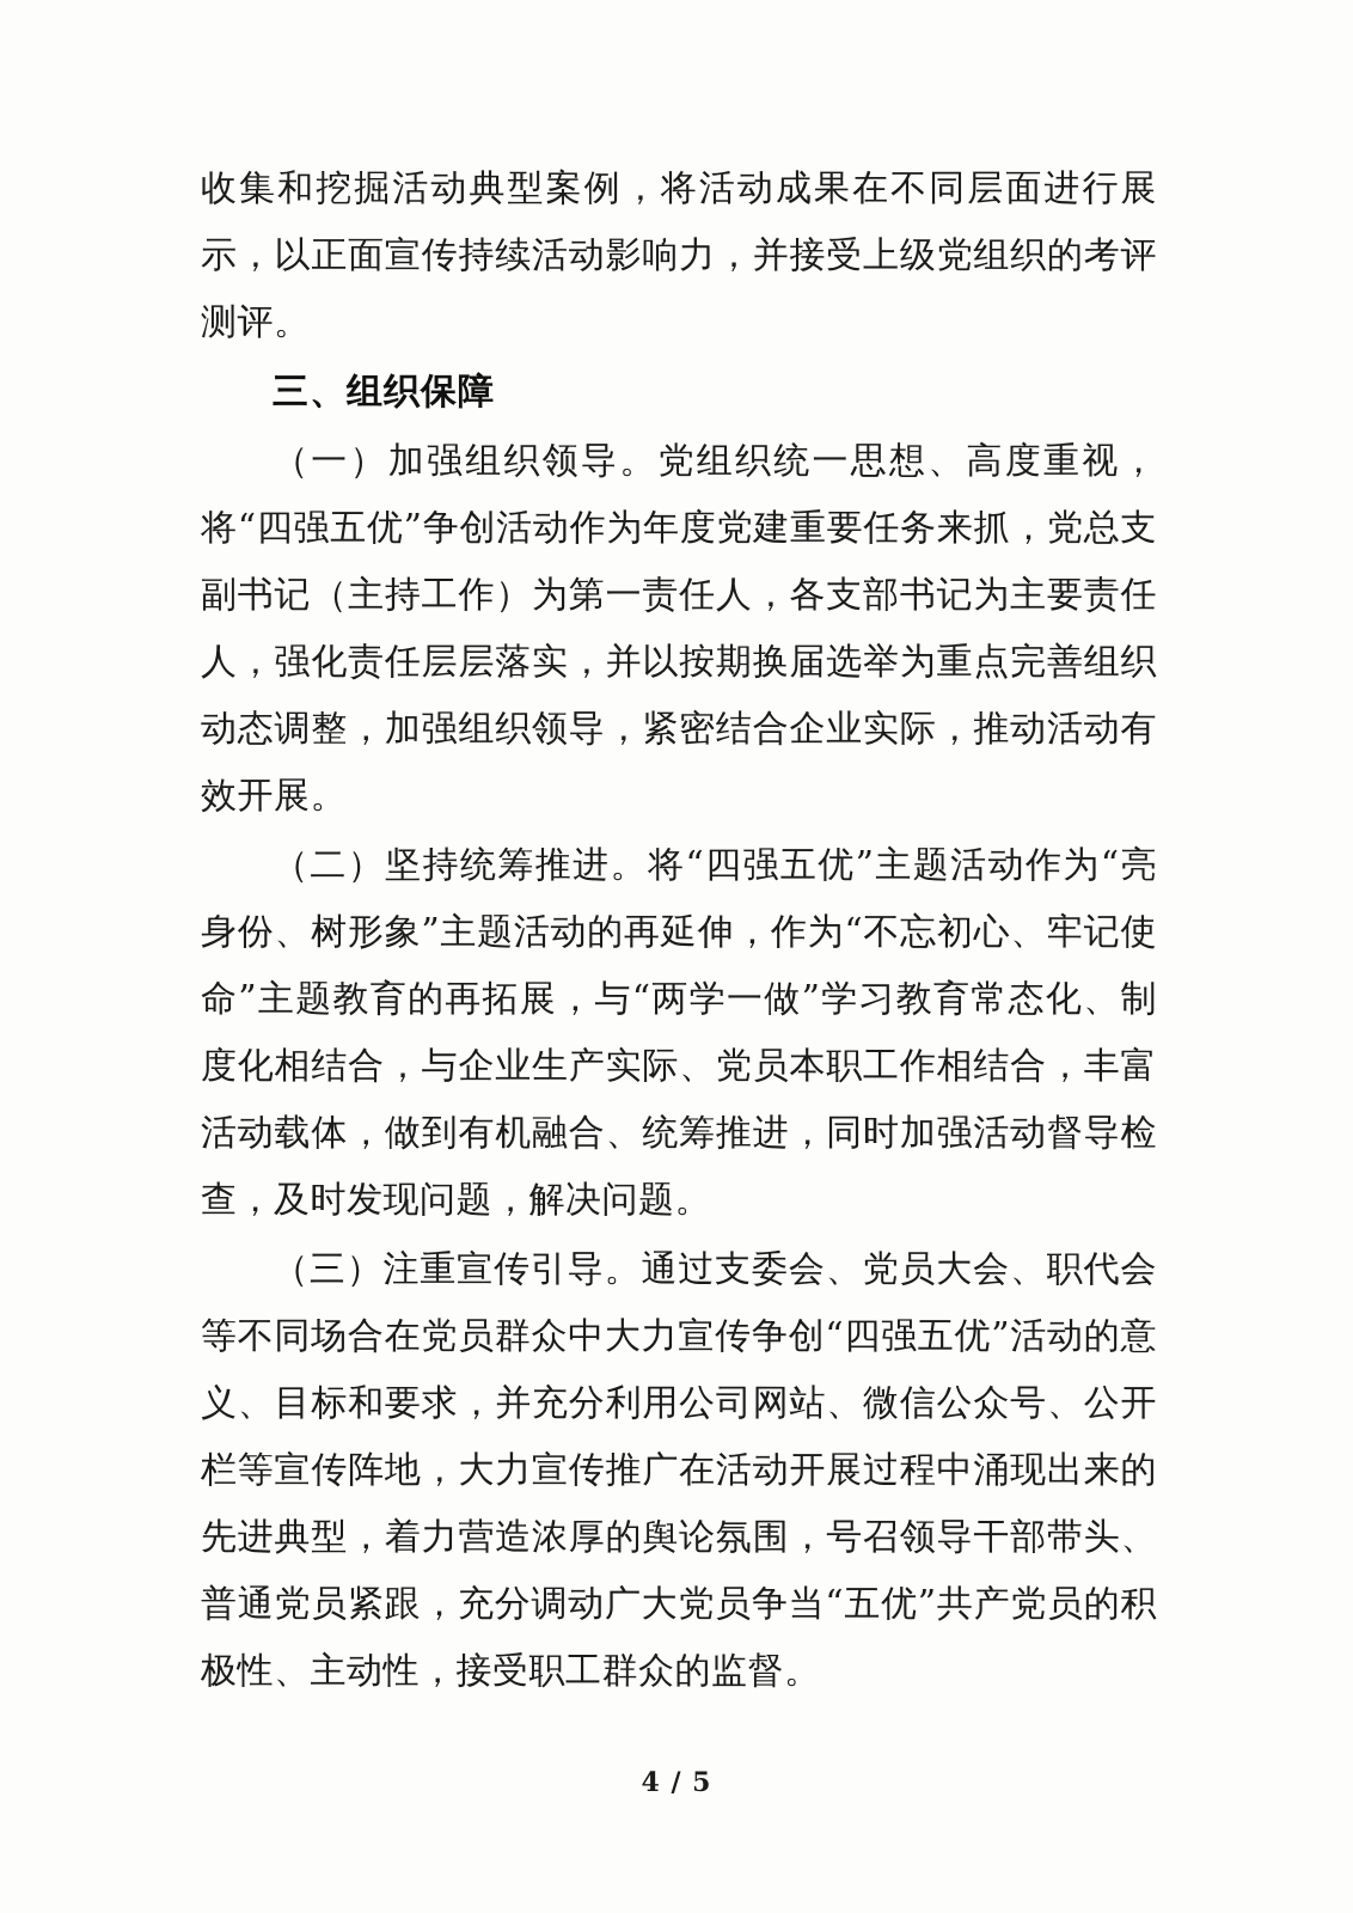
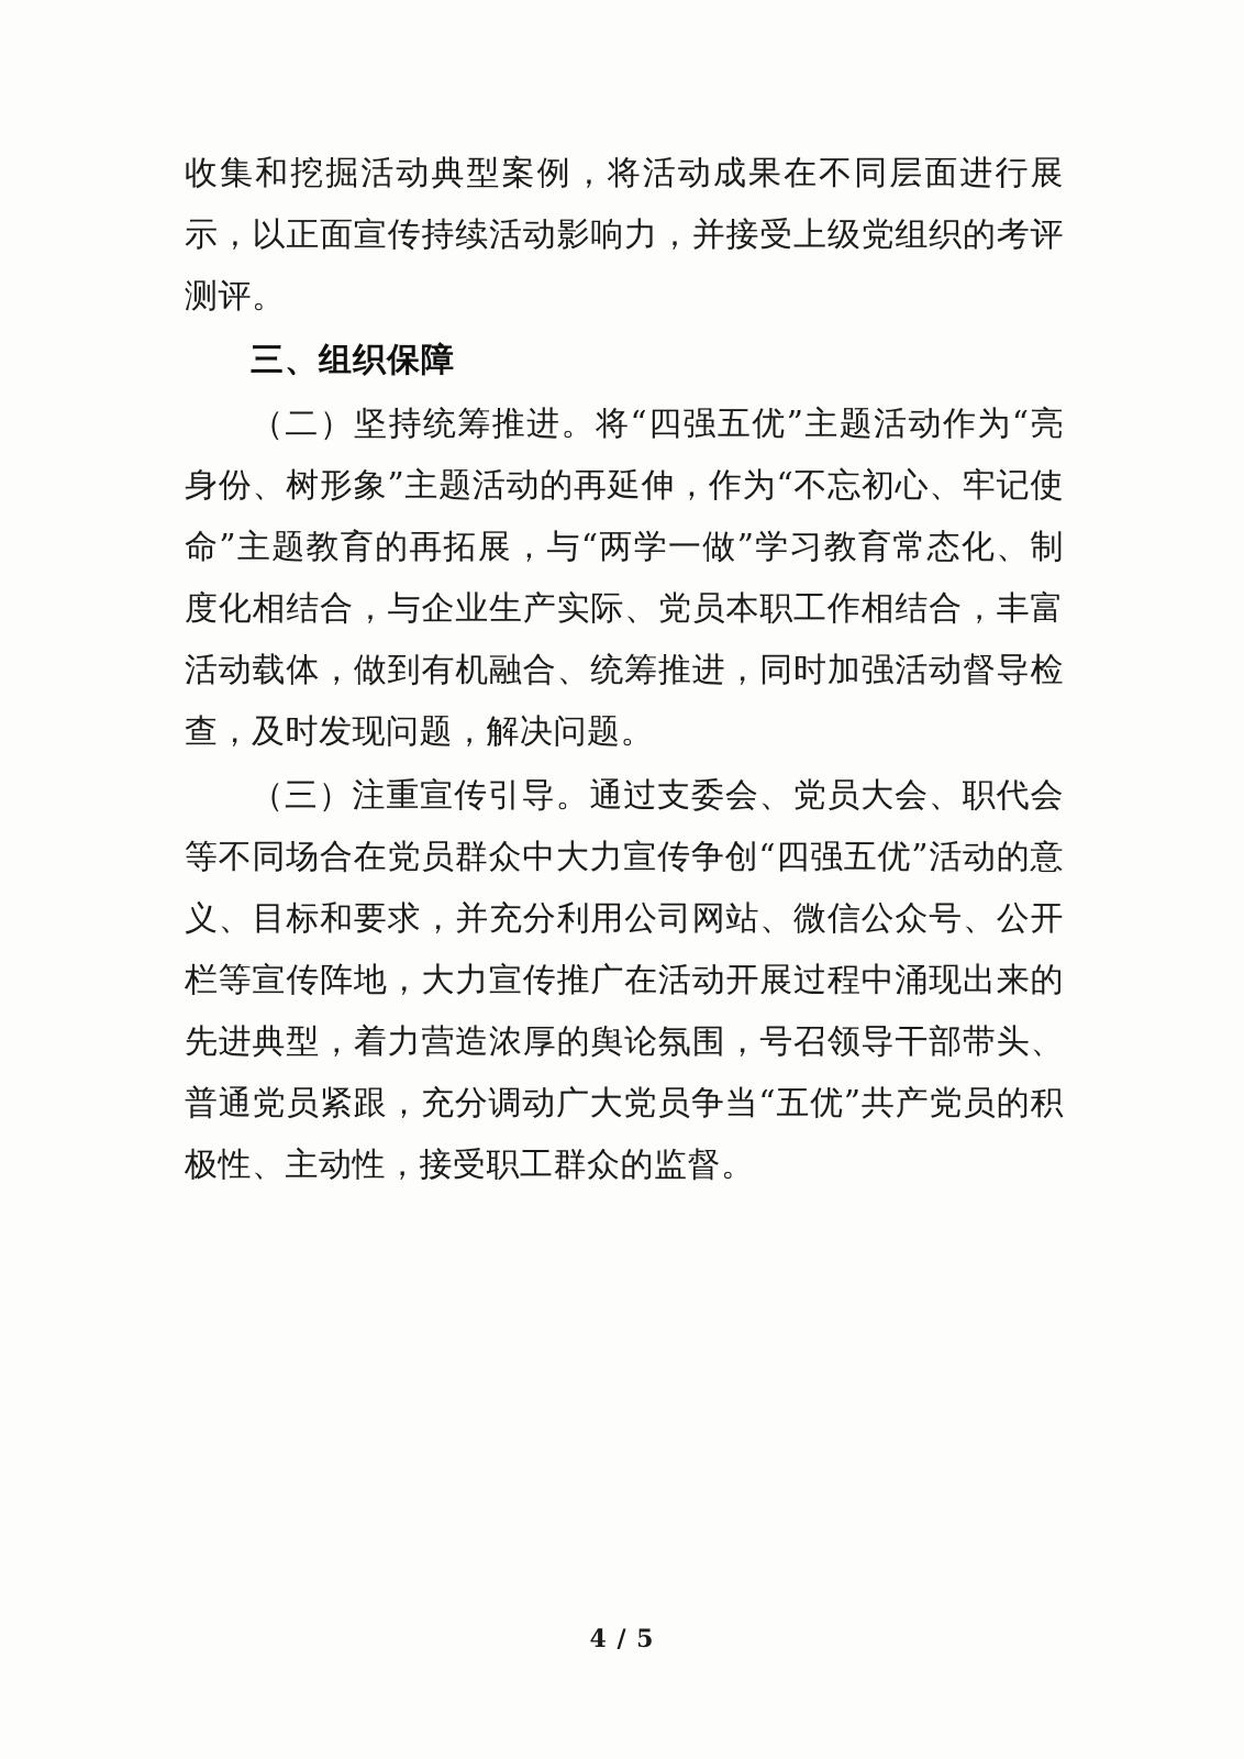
  收集和挖掘活动典型案例，将活动成果在不同层面进行展示，以正面宣传持续活动影响力，并接受上级党组织的考评测评。
  三、组织保障
- （一）加强组织领导。党组织统一思想、高度重视，将“四强五优”争创活动作为年度党建重要任务来抓，党总支副书记（主持工作）为第一责任人，各支部书记为主要责任人，强化责任层层落实，并以按期换届选举为重点完善组织动态调整，加强组织领导，紧密结合企业实际，推动活动有效开展。
  （二）坚持统筹推进。将“四强五优”主题活动作为“亮身份、树形象”主题活动的再延伸，作为“不忘初心、牢记使命”主题教育的再拓展，与“两学一做”学习教育常态化、制度化相结合，与企业生产实际、党员本职工作相结合，丰富活动载体，做到有机融合、统筹推进，同时加强活动督导检查，及时发现问题，解决问题。
  （三）注重宣传引导。通过支委会、党员大会、职代会等不同场合在党员群众中大力宣传争创“四强五优”活动的意义、目标和要求，并充分利用公司网站、微信公众号、公开栏等宣传阵地，大力宣传推广在活动开展过程中涌现出来的先进典型，着力营造浓厚的舆论氛围，号召领导干部带头、普通党员紧跟，充分调动广大党员争当“五优”共产党员的积极性、主动性，接受职工群众的监督。
  4 / 5
